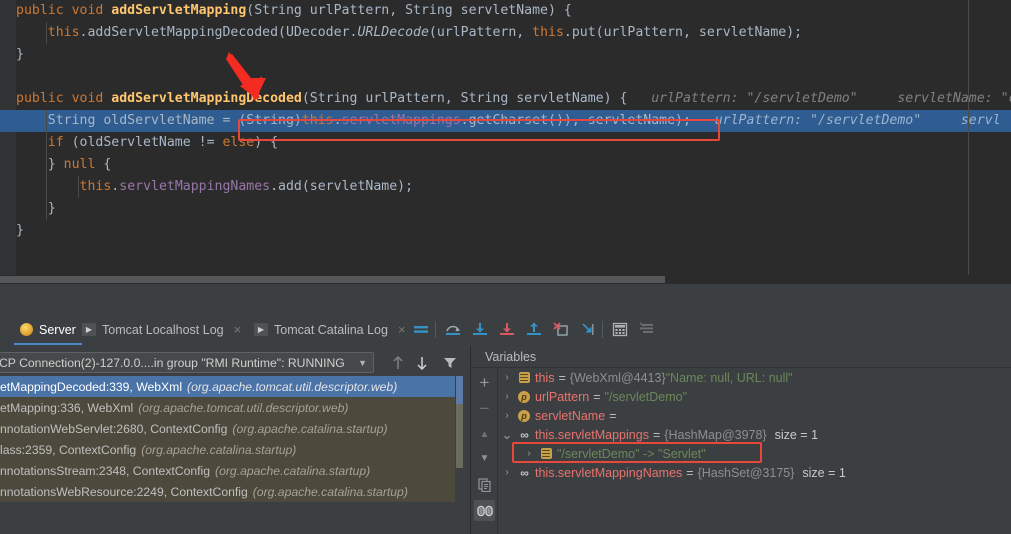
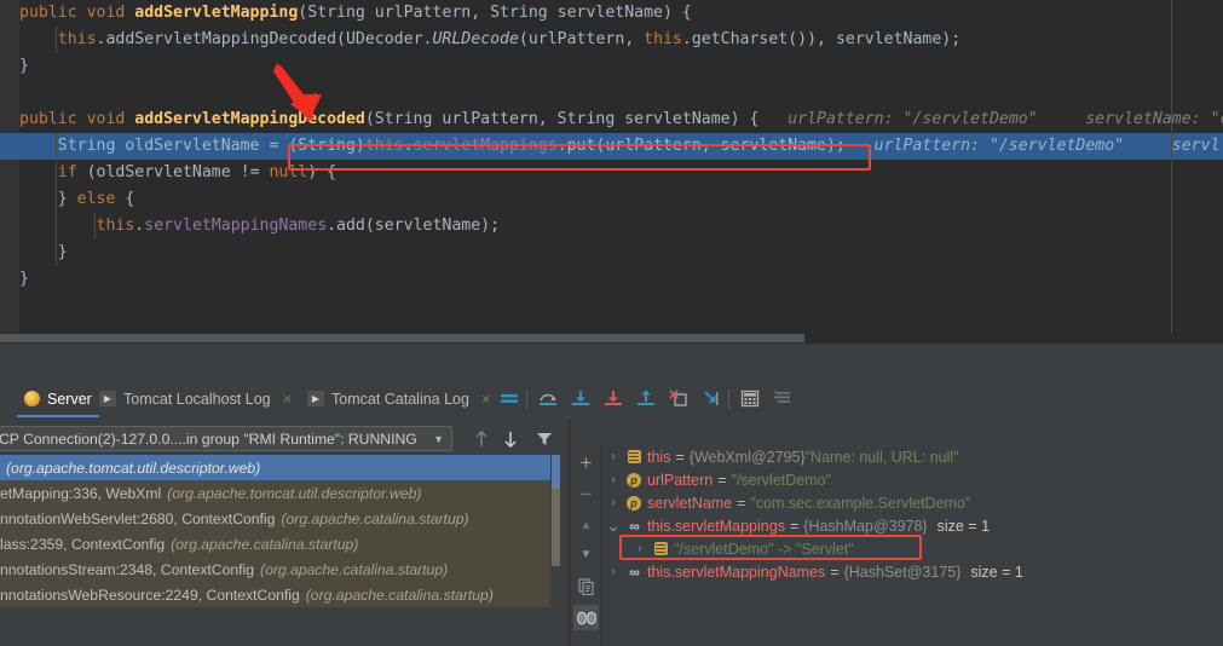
  public void addServletMapping(String urlPattern, String servletName) {
- this.addServletMappingDecoded(UDecoder.URLDecode(urlPattern, this.put(urlPattern, servletName);
+ this.addServletMappingDecoded(UDecoder.URLDecode(urlPattern, this.getCharset()), servletName);
  }
  public void addServletMappingDcoded(String urlPattern, String servletName) { urlPattern: "/servletDemo" servletName: "
- String oldServletName = (String)this.servletMappings.getCharset()), servletName); urlPattern: "/servletDemo" servl
+ String oldServletName = (String)this.servletMappings.put(urlPattern, servletName); urlPattern: "/servletDemo" servl
- if (oldServletName != else) {
+ if (oldServletName != null) {
- } null {
+ } else {
  this.servletMappingNames.add(servletName);
  }
  }
  Server
  ▶
  Tomcat Localhost Log
  ×
  ▶
  Tomcat Catalina Log
  ×
  CP Connection(2)-127.0.0....in group "RMI Runtime": RUNNING
  ▼
- etMappingDecoded:339, WebXml
  (org.apache.tomcat.util.descriptor.web)
  etMapping:336, WebXml
  (org.apache.tomcat.util.descriptor.web)
  nnotationWebServlet:2680, ContextConfig
  (org.apache.catalina.startup)
  lass:2359, ContextConfig
  (org.apache.catalina.startup)
  nnotationsStream:2348, ContextConfig
  (org.apache.catalina.startup)
  nnotationsWebResource:2249, ContextConfig
  (org.apache.catalina.startup)
- Variables
  +
  −
  ▲
  ▼
  ›
  this
  =
- {WebXml@4413}
+ {WebXml@2795}
  "Name: null, URL: null"
  ›
  p
  urlPattern
  =
  "/servletDemo"
  ›
  p
  servletName
  =
+ "com.sec.example.ServletDemo"
  ⌄
  ∞
  this.servletMappings
  =
  {HashMap@3978}
  size = 1
  ›
  "/servletDemo" -> "Servlet"
  ›
  ∞
  this.servletMappingNames
  =
  {HashSet@3175}
  size = 1
